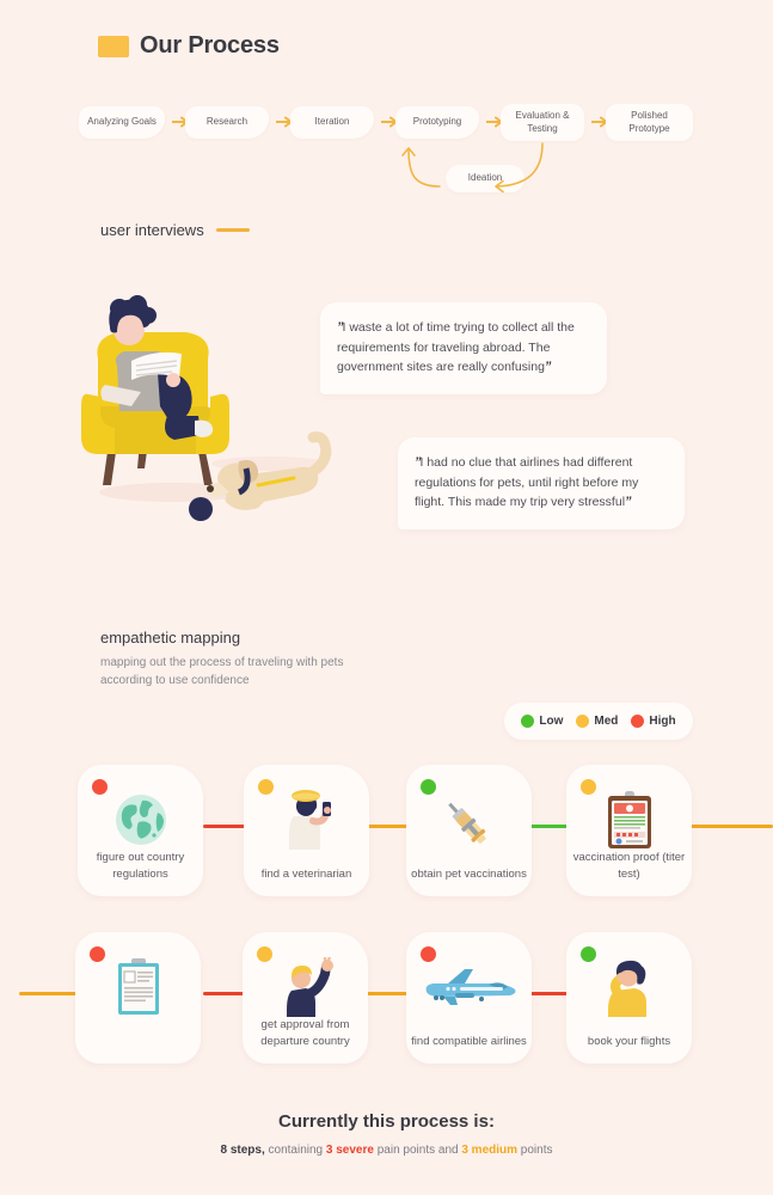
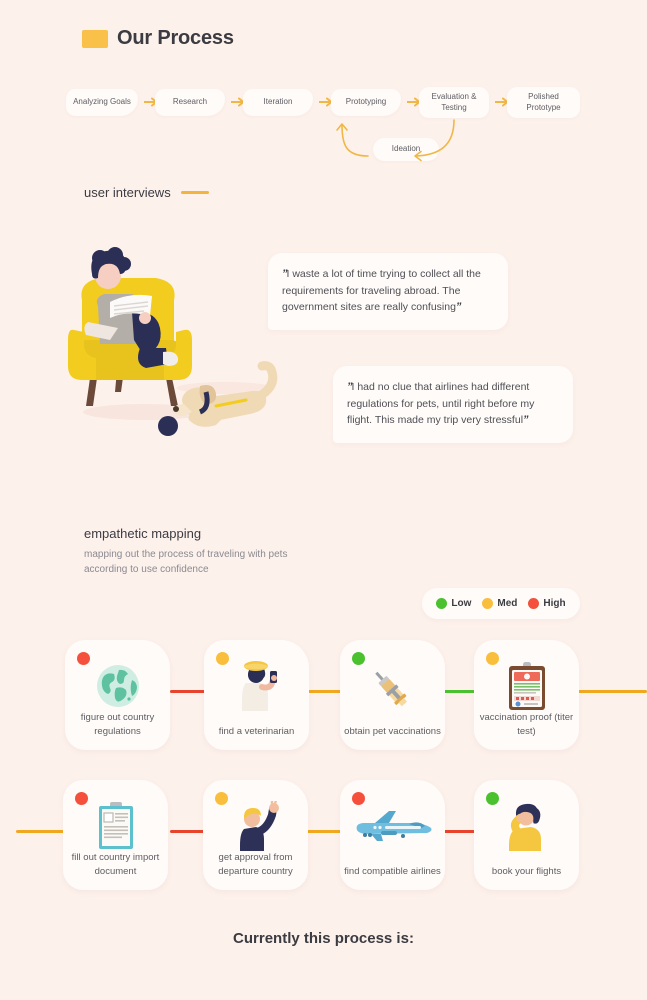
  Our Process
  Analyzing Goals
  Research
  Iteration
  Prototyping
  Evaluation & Testing
  Polished Prototype
  Ideation
  user interviews
  ”I waste a lot of time trying to collect all the requirements for traveling abroad. The government sites are really confusing”
  ”I had no clue that airlines had different regulations for pets, until right before my flight. This made my trip very stressful”
  empathetic mapping
  mapping out the process of traveling with pets according to use confidence
  Low
  Med
  High
  figure out country regulations
  find a veterinarian
  obtain pet vaccinations
  vaccination proof (titer test)
+ fill out country import document
  get approval from departure country
  find compatible airlines
  book your flights
  Currently this process is:
- 8 steps, containing 3 severe pain points and 3 medium points
